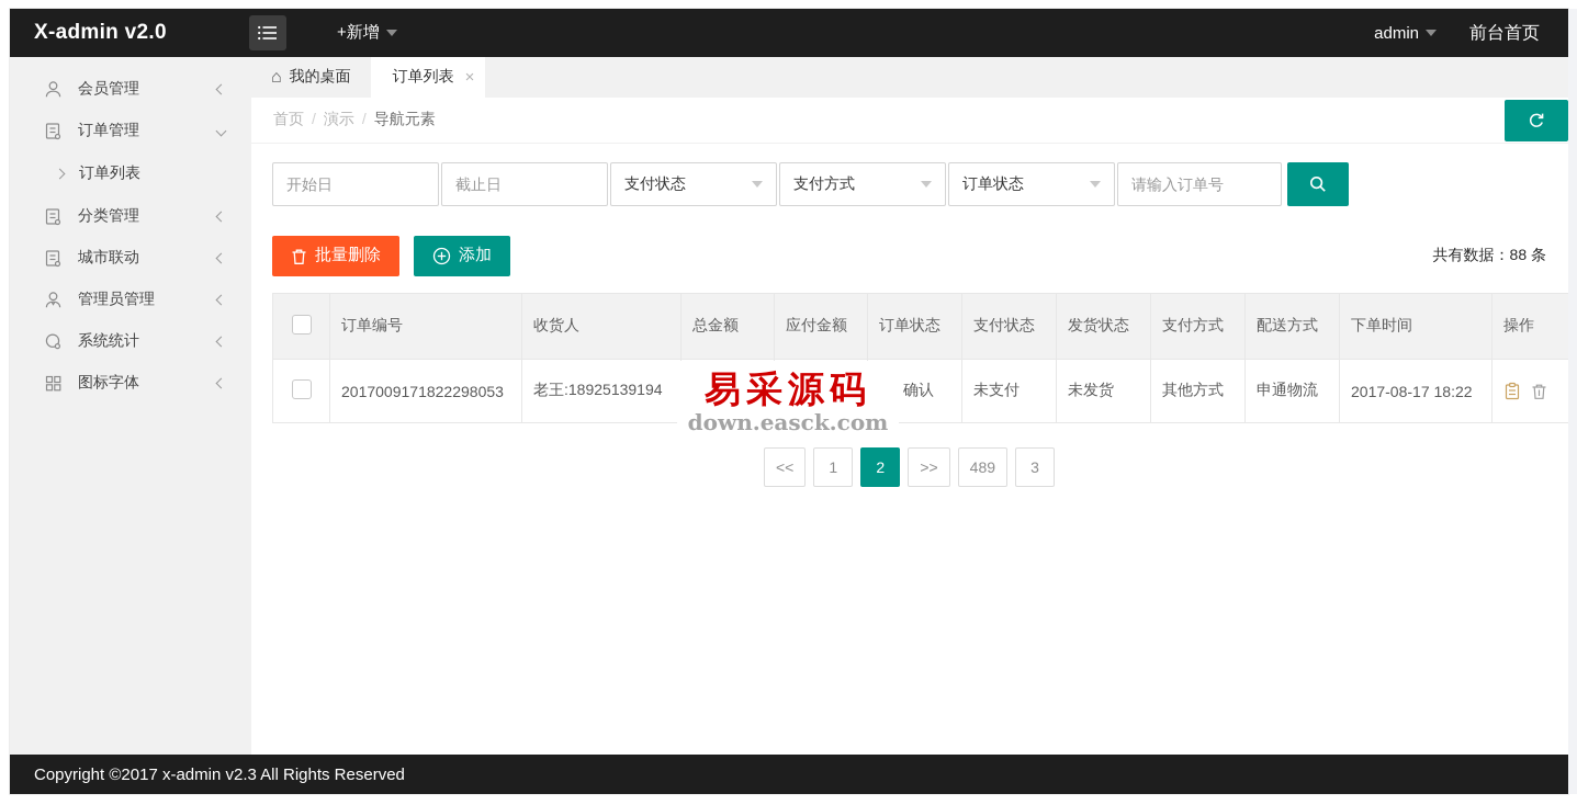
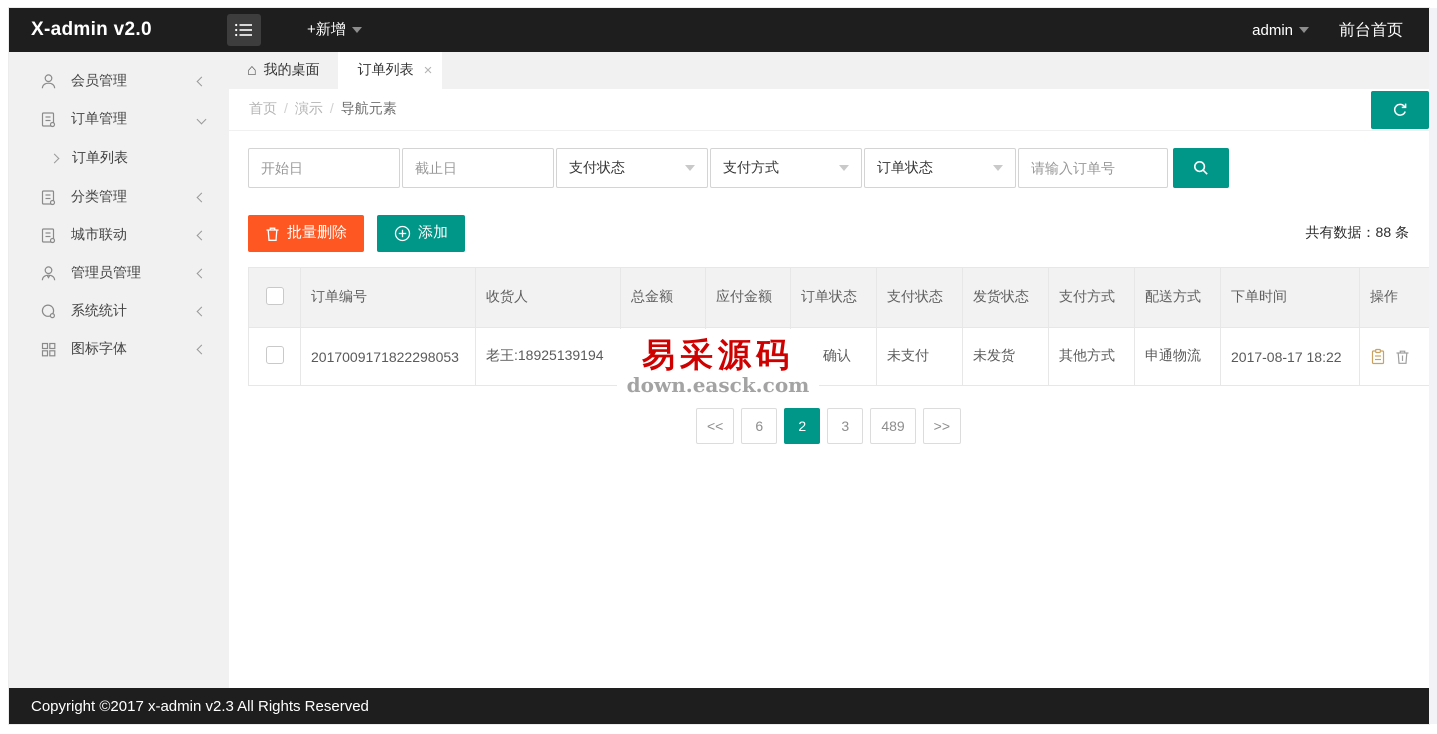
  X-admin v2.0
  +新增
  admin
  前台首页
  会员管理
  订单管理
  订单列表
  分类管理
  城市联动
  管理员管理
  系统统计
  图标字体
  ⌂
  我的桌面
  订单列表
  ×
  首页 / 演示 / 导航元素
  开始日
  截止日
  支付状态
  支付方式
  订单状态
  请输入订单号
  批量删除
  添加
  共有数据：88 条
  	订单编号	收货人	总金额	应付金额	订单状态	支付状态	发货状态	支付方式	配送方式	下单时间	操作
  	2017009171822298053	老王:18925139194			确认	未支付	未发货	其他方式	申通物流	2017-08-17 18:22
  <<
- 1
+ 6
  2
- >>
+ 3
  489
- 3
+ >>
  Copyright ©2017 x-admin v2.3 All Rights Reserved
  易采源码
  down.easck.com
